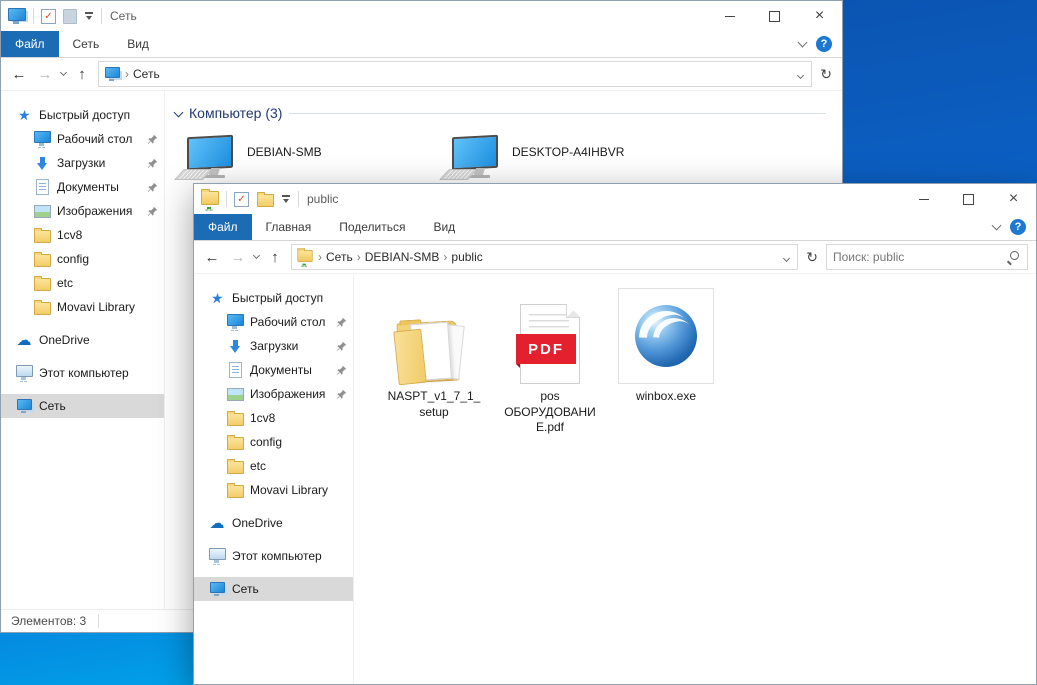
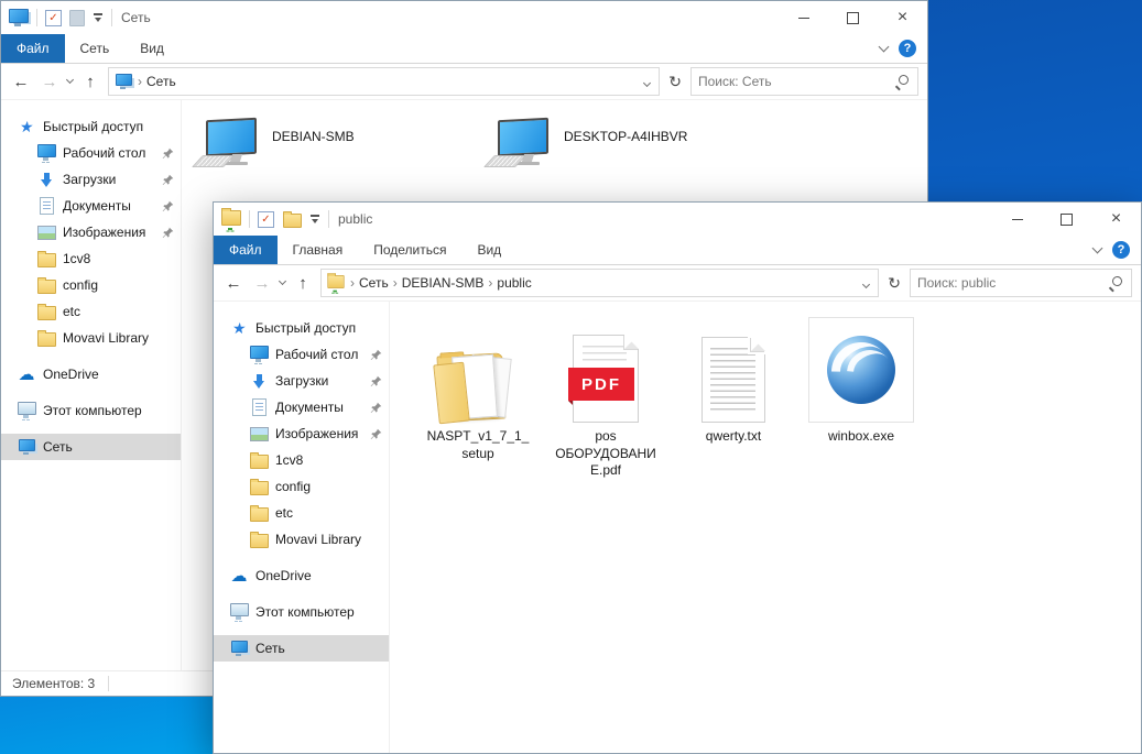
  ✓
  Сеть
  ×
  Файл
  Сеть
  Вид
  ?
  ←
  →
  ↑
  ›
  Сеть
  ↻
+ Поиск: Сеть
  Быстрый доступ
  Рабочий стол
  Загрузки
  Документы
  Изображения
  1cv8
  config
  etc
  Movavi Library
  ☁
  OneDrive
  Этот компьютер
  Сеть
- Компьютер (3)
  DEBIAN-SMB
  DESKTOP-A4IHBVR
  Элементов: 3
  ✓
  public
  ×
  Файл
  Главная
  Поделиться
  Вид
  ?
  ←
  →
  ↑
  ›
  Сеть
  ›
  DEBIAN-SMB
  ›
  public
  ↻
  Поиск: public
  Быстрый доступ
  Рабочий стол
  Загрузки
  Документы
  Изображения
  1cv8
  config
  etc
  Movavi Library
  ☁
  OneDrive
  Этот компьютер
  Сеть
  NASPT_v1_7_1_setup
  PDF
  pos ОБОРУДОВАНИЕ.pdf
+ qwerty.txt
  winbox.exe
